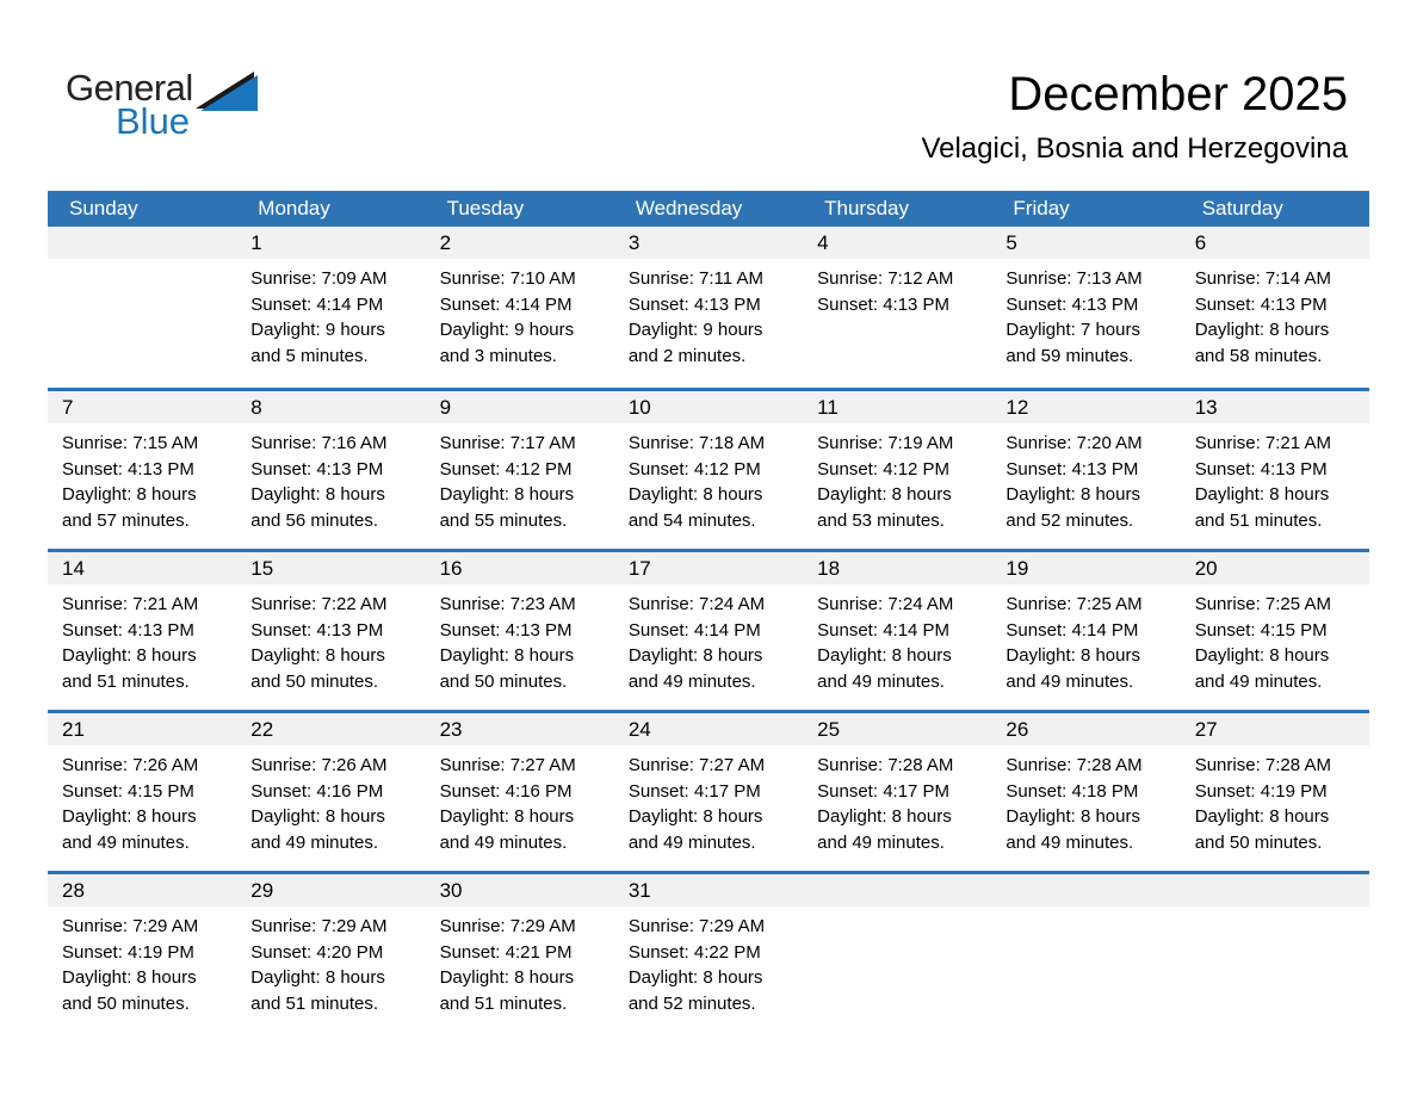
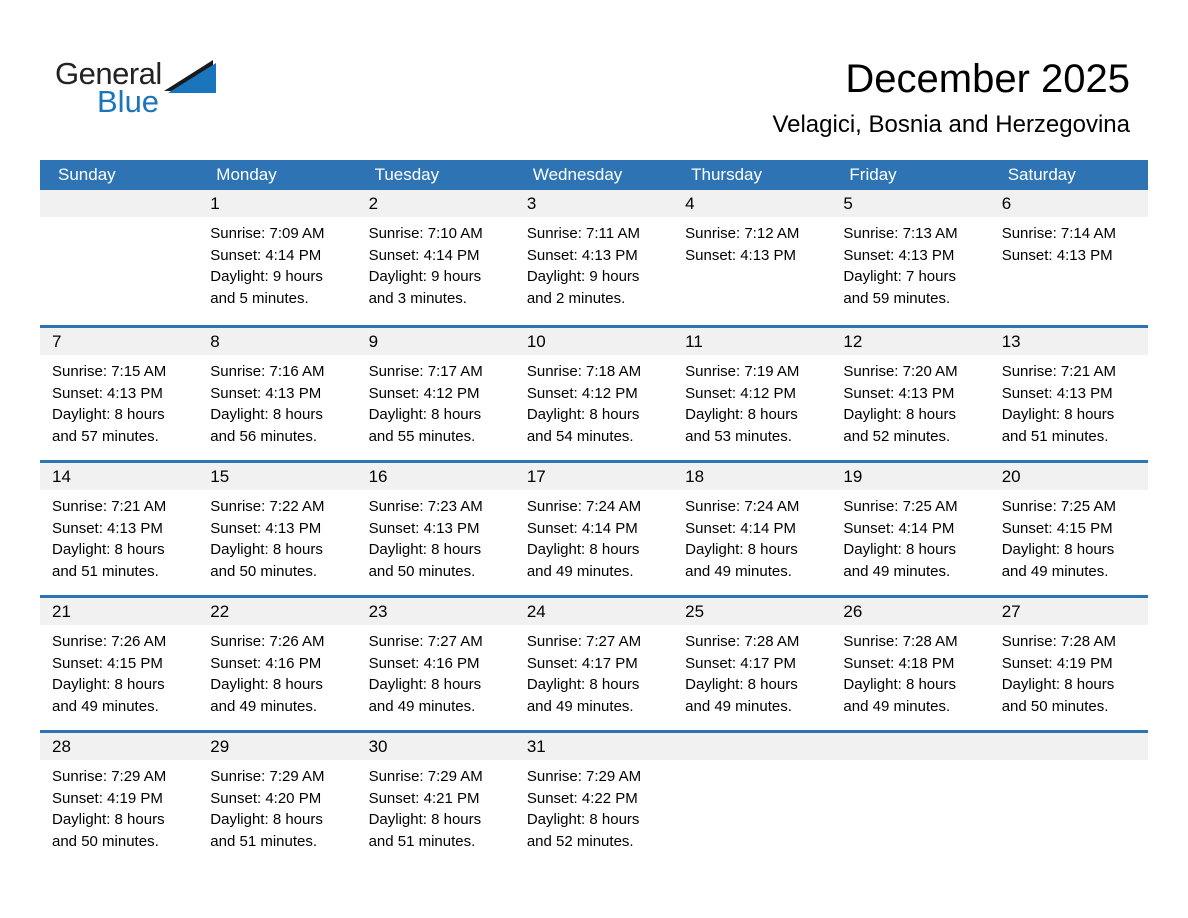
  General
  Blue
  December 2025
  Velagici, Bosnia and Herzegovina
  Sunday
  Monday
  Tuesday
  Wednesday
  Thursday
  Friday
  Saturday
  1
  Sunrise: 7:09 AM
  Sunset: 4:14 PM
  Daylight: 9 hours and 5 minutes.
  2
  Sunrise: 7:10 AM
  Sunset: 4:14 PM
  Daylight: 9 hours and 3 minutes.
  3
  Sunrise: 7:11 AM
  Sunset: 4:13 PM
  Daylight: 9 hours and 2 minutes.
  4
  Sunrise: 7:12 AM
  Sunset: 4:13 PM
  5
  Sunrise: 7:13 AM
  Sunset: 4:13 PM
  Daylight: 7 hours and 59 minutes.
  6
  Sunrise: 7:14 AM
  Sunset: 4:13 PM
- Daylight: 8 hours and 58 minutes.
  7
  Sunrise: 7:15 AM
  Sunset: 4:13 PM
  Daylight: 8 hours and 57 minutes.
  8
  Sunrise: 7:16 AM
  Sunset: 4:13 PM
  Daylight: 8 hours and 56 minutes.
  9
  Sunrise: 7:17 AM
  Sunset: 4:12 PM
  Daylight: 8 hours and 55 minutes.
  10
  Sunrise: 7:18 AM
  Sunset: 4:12 PM
  Daylight: 8 hours and 54 minutes.
  11
  Sunrise: 7:19 AM
  Sunset: 4:12 PM
  Daylight: 8 hours and 53 minutes.
  12
  Sunrise: 7:20 AM
  Sunset: 4:13 PM
  Daylight: 8 hours and 52 minutes.
  13
  Sunrise: 7:21 AM
  Sunset: 4:13 PM
  Daylight: 8 hours and 51 minutes.
  14
  Sunrise: 7:21 AM
  Sunset: 4:13 PM
  Daylight: 8 hours and 51 minutes.
  15
  Sunrise: 7:22 AM
  Sunset: 4:13 PM
  Daylight: 8 hours and 50 minutes.
  16
  Sunrise: 7:23 AM
  Sunset: 4:13 PM
  Daylight: 8 hours and 50 minutes.
  17
  Sunrise: 7:24 AM
  Sunset: 4:14 PM
  Daylight: 8 hours and 49 minutes.
  18
  Sunrise: 7:24 AM
  Sunset: 4:14 PM
  Daylight: 8 hours and 49 minutes.
  19
  Sunrise: 7:25 AM
  Sunset: 4:14 PM
  Daylight: 8 hours and 49 minutes.
  20
  Sunrise: 7:25 AM
  Sunset: 4:15 PM
  Daylight: 8 hours and 49 minutes.
  21
  Sunrise: 7:26 AM
  Sunset: 4:15 PM
  Daylight: 8 hours and 49 minutes.
  22
  Sunrise: 7:26 AM
  Sunset: 4:16 PM
  Daylight: 8 hours and 49 minutes.
  23
  Sunrise: 7:27 AM
  Sunset: 4:16 PM
  Daylight: 8 hours and 49 minutes.
  24
  Sunrise: 7:27 AM
  Sunset: 4:17 PM
  Daylight: 8 hours and 49 minutes.
  25
  Sunrise: 7:28 AM
  Sunset: 4:17 PM
  Daylight: 8 hours and 49 minutes.
  26
  Sunrise: 7:28 AM
  Sunset: 4:18 PM
  Daylight: 8 hours and 49 minutes.
  27
  Sunrise: 7:28 AM
  Sunset: 4:19 PM
  Daylight: 8 hours and 50 minutes.
  28
  Sunrise: 7:29 AM
  Sunset: 4:19 PM
  Daylight: 8 hours and 50 minutes.
  29
  Sunrise: 7:29 AM
  Sunset: 4:20 PM
  Daylight: 8 hours and 51 minutes.
  30
  Sunrise: 7:29 AM
  Sunset: 4:21 PM
  Daylight: 8 hours and 51 minutes.
  31
  Sunrise: 7:29 AM
  Sunset: 4:22 PM
  Daylight: 8 hours and 52 minutes.
